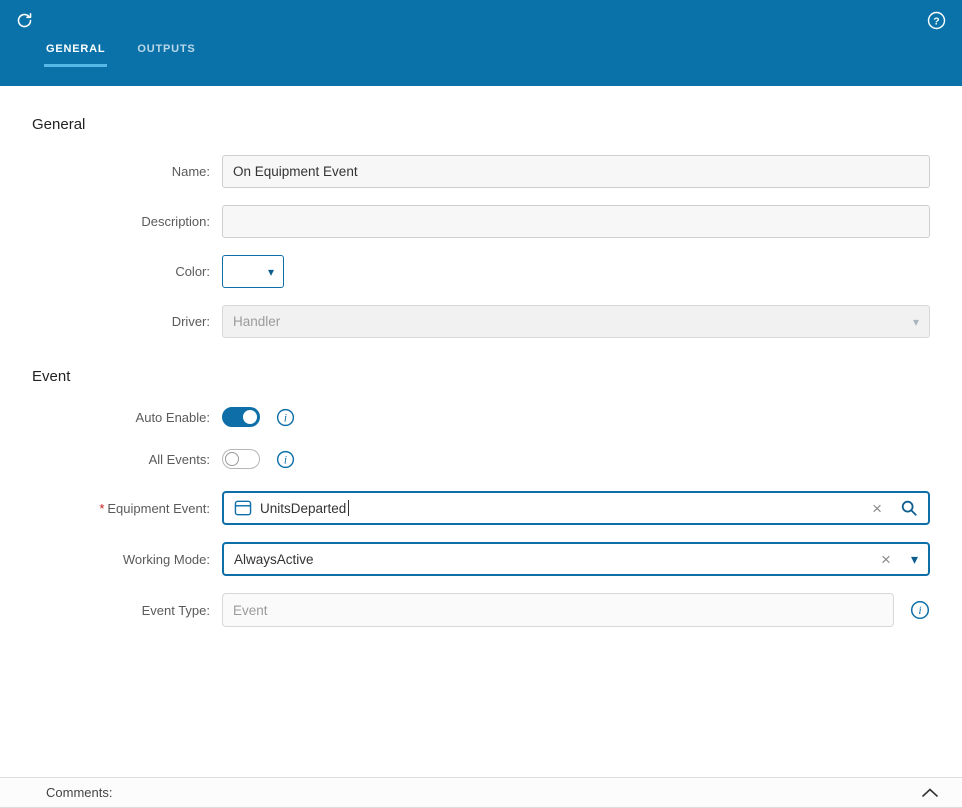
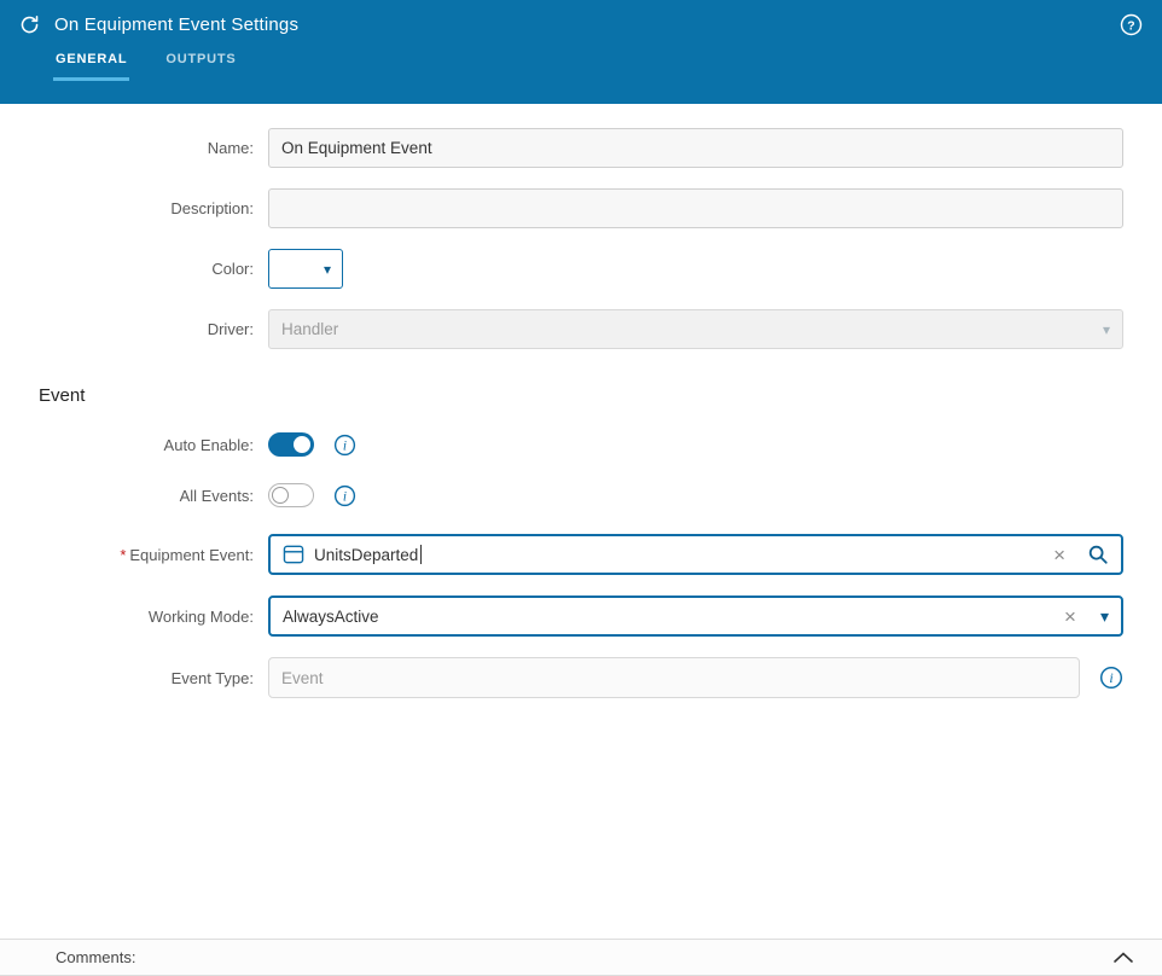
+ On Equipment Event Settings
  ?
  GENERAL
  OUTPUTS
- General
  Name:
  On Equipment Event
  Description:
  Color:
  ▾
  Driver:
  Handler
  ▾
  Event
  Auto Enable:
  i
  All Events:
  i
  * Equipment Event:
  UnitsDeparted
  ×
  Working Mode:
  AlwaysActive
  ×
  ▾
  Event Type:
  Event
  i
  Comments:
